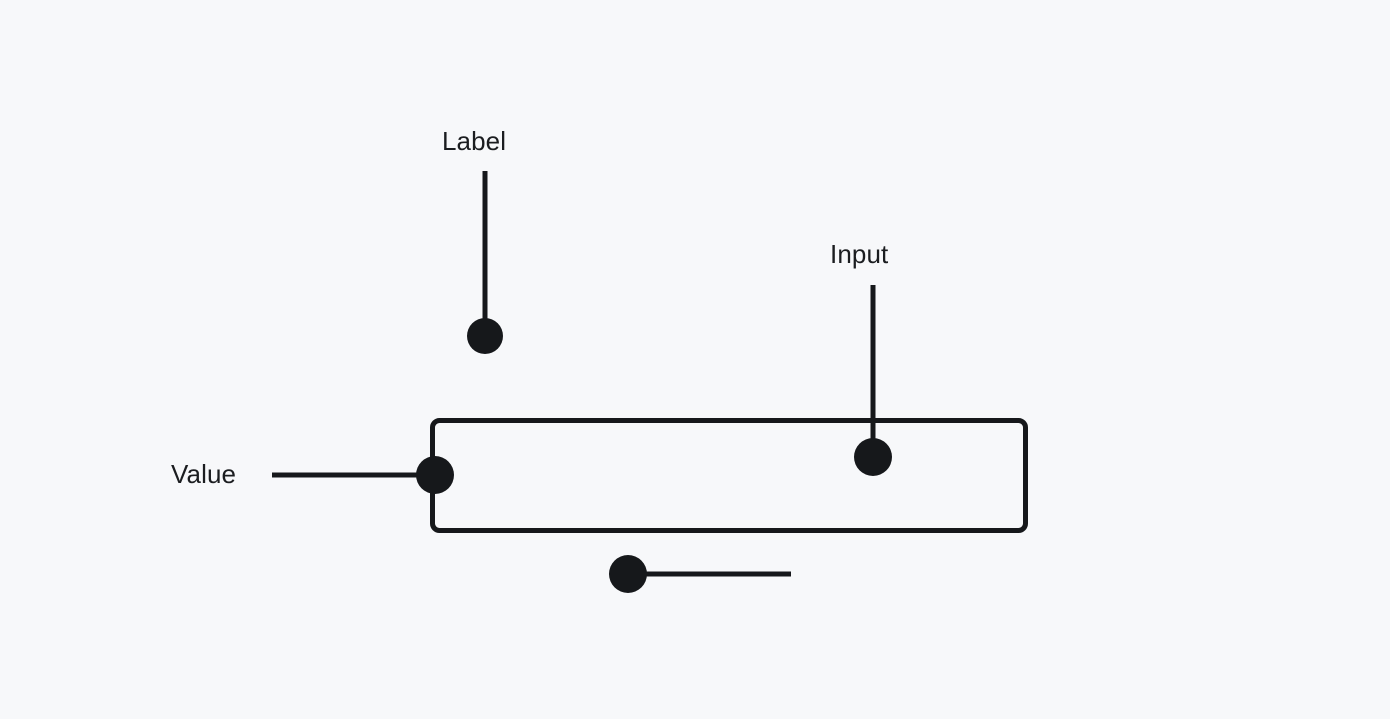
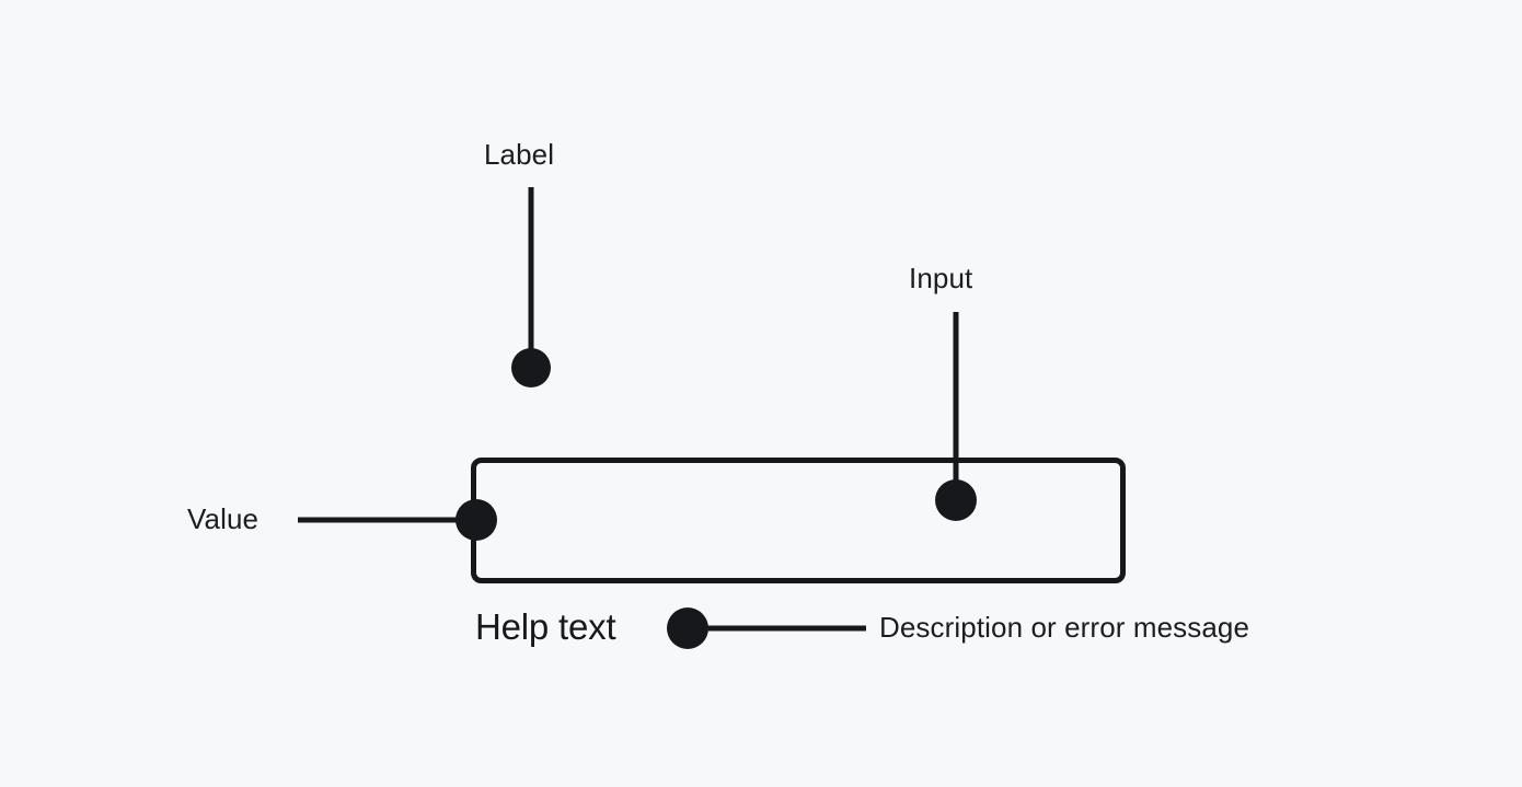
  Label
  Input
  Value
+ Description or error message
+ Help text
